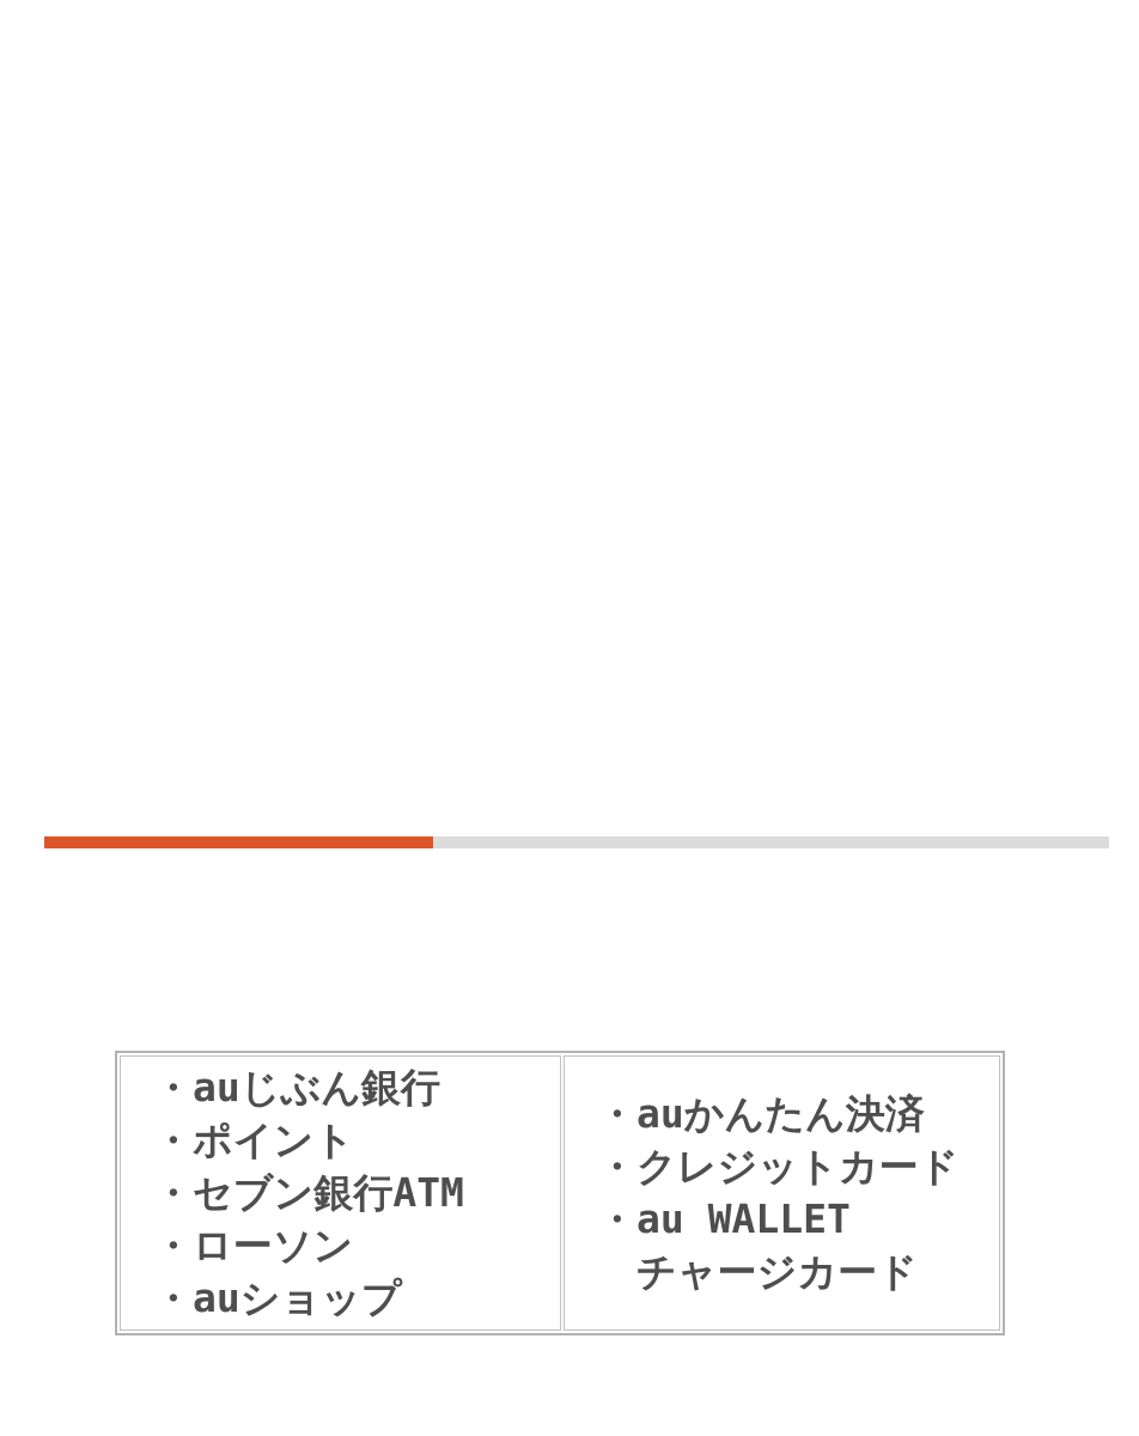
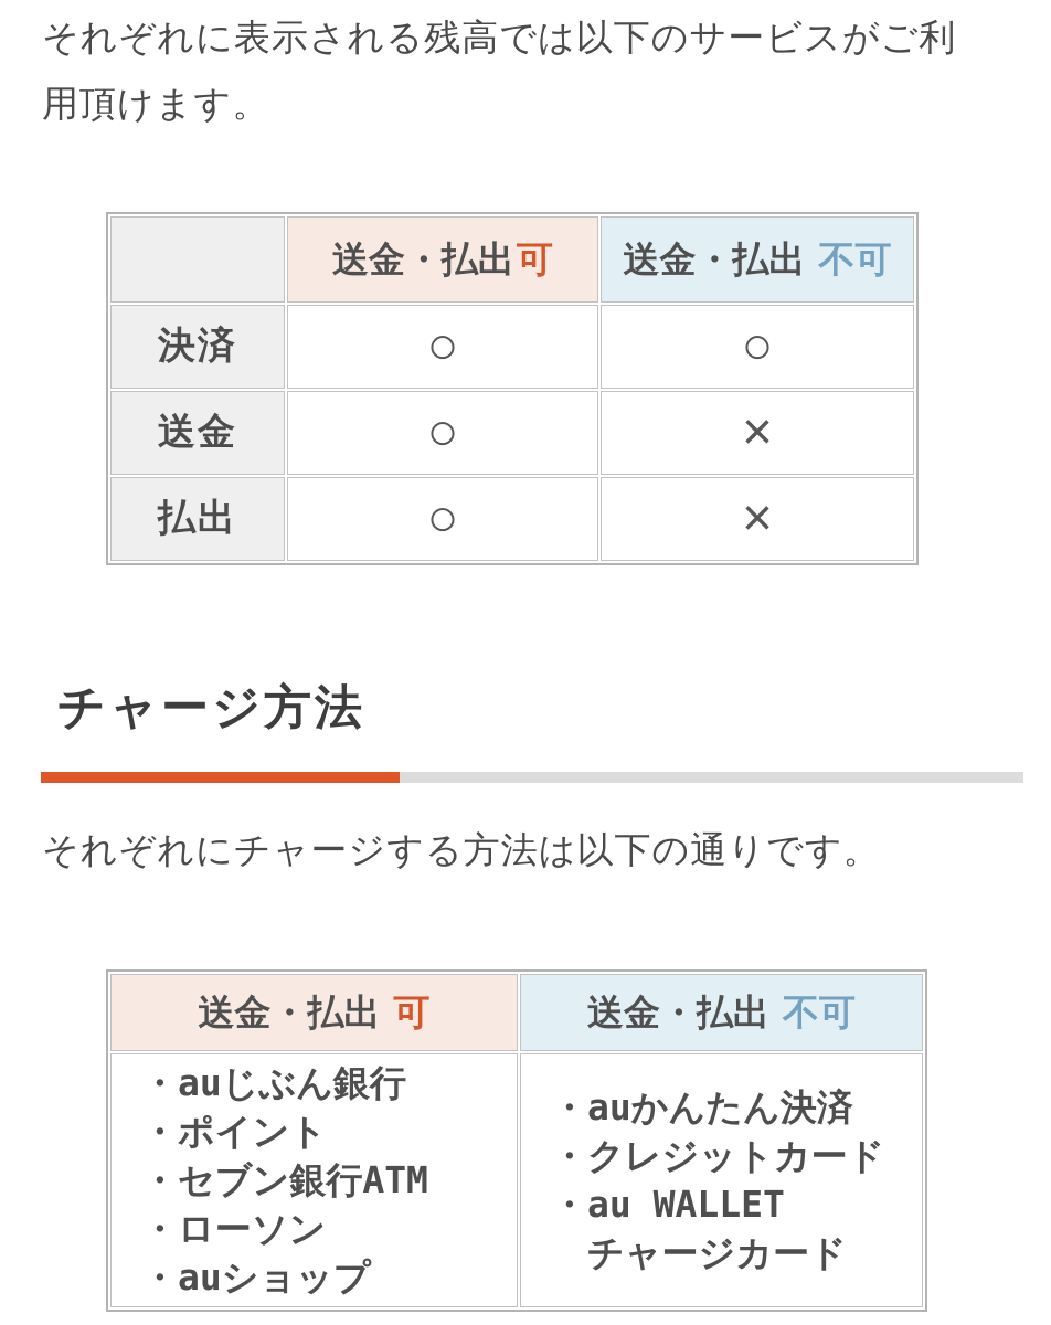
+ それぞれに表示される残高では以下のサービスがご利用頂けます。
+ 	送金・払出可	送金・払出 不可
+ 決済	○	○
+ 送金	○	×
+ 払出	○	×
+ チャージ方法
+ それぞれにチャージする方法は以下の通りです。
+ 送金・払出 可	送金・払出 不可
  ・auじぶん銀行 ・ポイント ・セブン銀行ATM ・ローソン ・auショップ	・auかんたん決済 ・クレジットカード ・au WALLET チャージカード
